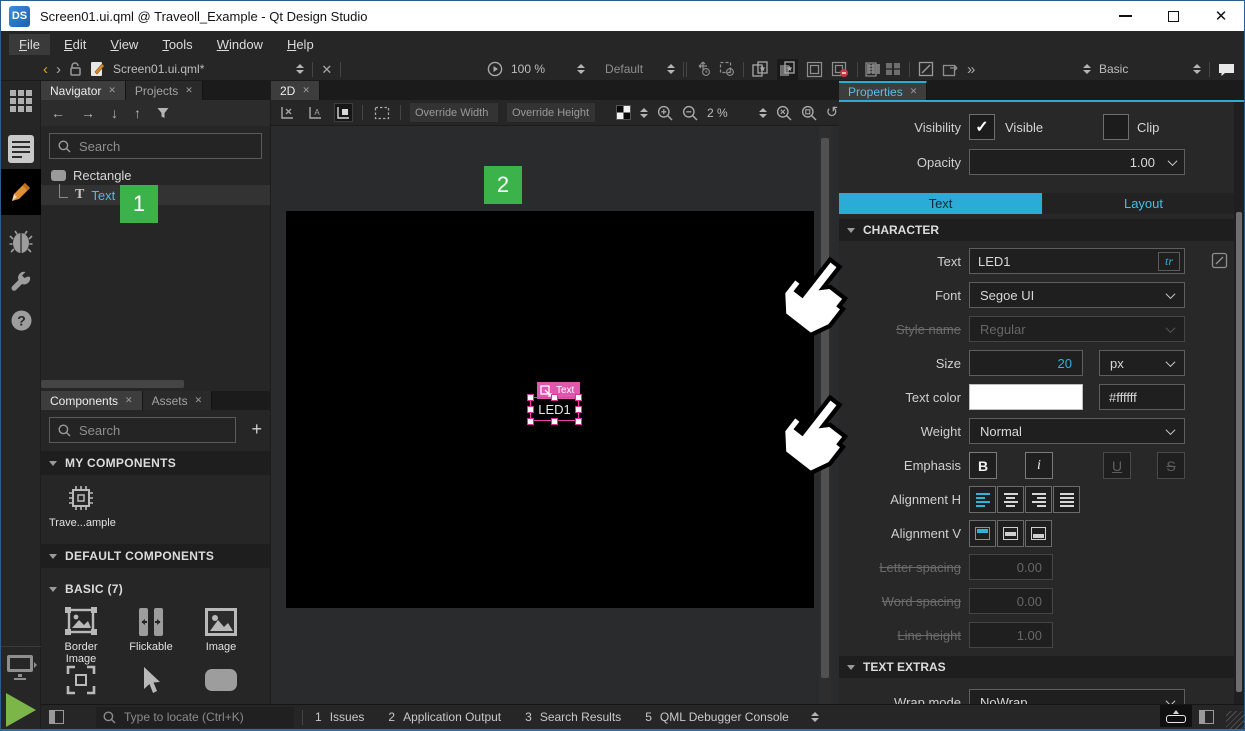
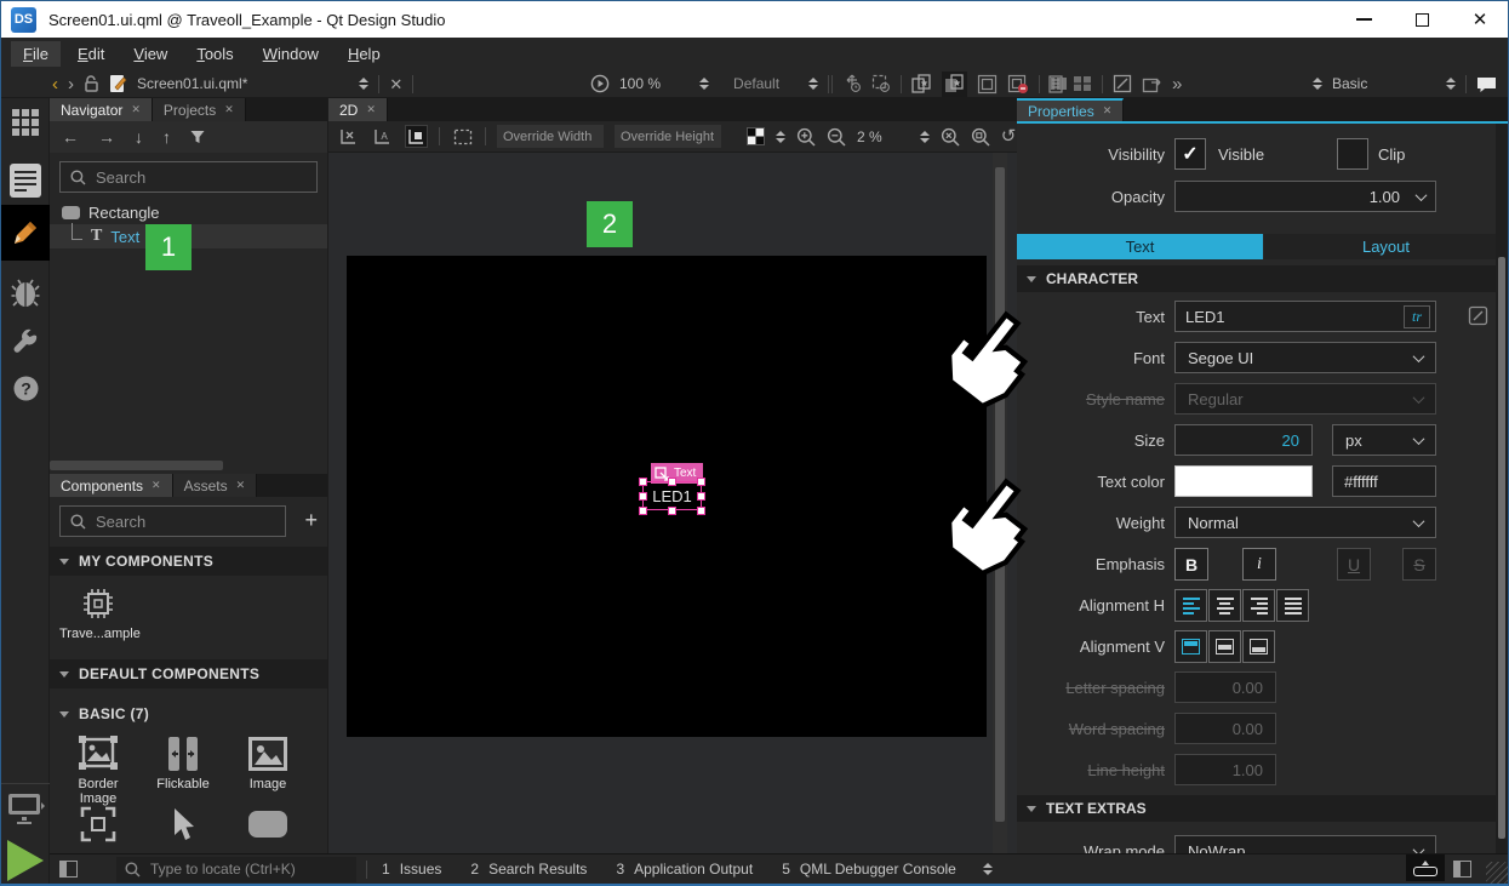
  DS
  Screen01.ui.qml @ Traveoll_Example - Qt Design Studio
  ✕
  File
  Edit
  View
  Tools
  Window
  Help
  ‹
  ›
  Screen01.ui.qml*
  ✕
  100 %
  Default
  »
  Basic
  ?
  Navigator
  ✕
  Projects
  ✕
  ←
  →
  ↓
  ↑
  Search
  Rectangle
  T
  Text
  Components
  ✕
  Assets
  ✕
  Search
  +
  MY COMPONENTS
  Trave...ample
  DEFAULT COMPONENTS
  BASIC (7)
  Border Image
  Flickable
  Image
  2D
  ✕
  A
  Override Width
  Override Height
  2 %
  ↺
  Text
  LED1
  Properties
  ✕
  Visibility
  Visible
  Clip
  Opacity
  1.00
  Text
  Layout
  CHARACTER
  Text
  LED1
  tr
  Font
  Segoe UI
  Style name
  Regular
  Size
  20
  px
  Text color
  #ffffff
  Weight
  Normal
  Emphasis
  B
  i
  U
  S
  Alignment H
  Alignment V
  Letter spacing
  0.00
  Word spacing
  0.00
  Line height
  1.00
  TEXT EXTRAS
  Wrap mode
  NoWrap
  Type to locate (Ctrl+K)
  1
  Issues
  2
- Application Output
+ Search Results
  3
- Search Results
+ Application Output
  5
  QML Debugger Console
  1
  2
